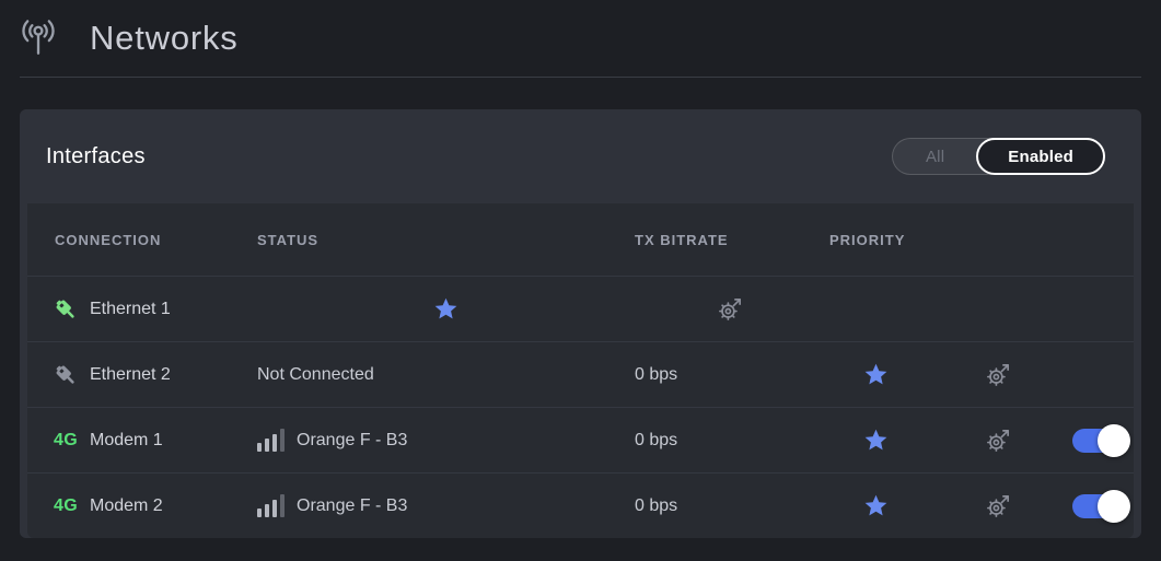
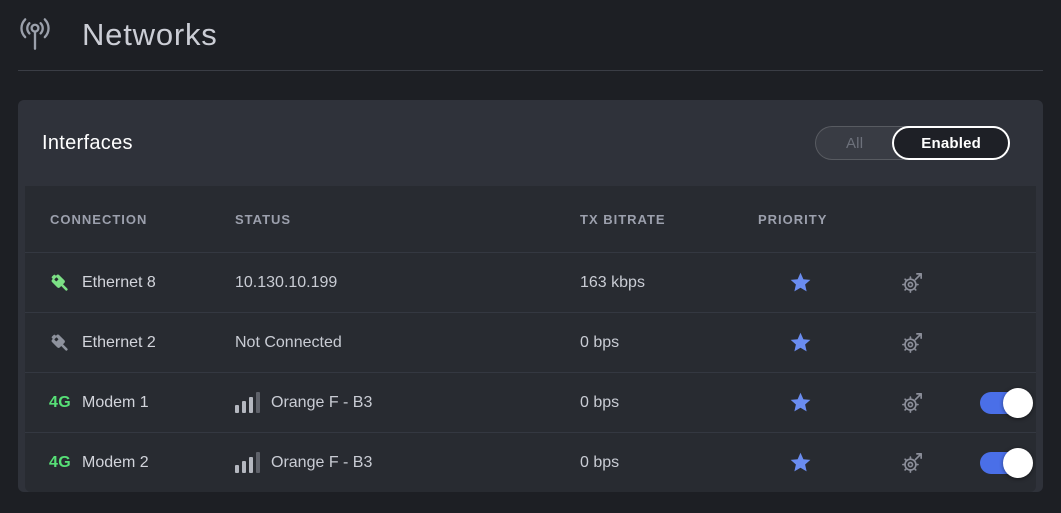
  Networks
  Interfaces
  All
  Enabled
  CONNECTION
  STATUS
  TX BITRATE
  PRIORITY
- Ethernet 1
+ Ethernet 8
+ 10.130.10.199
+ 163 kbps
  Ethernet 2
  Not Connected
  0 bps
  4G
  Modem 1
  Orange F - B3
  0 bps
  4G
  Modem 2
  Orange F - B3
  0 bps
